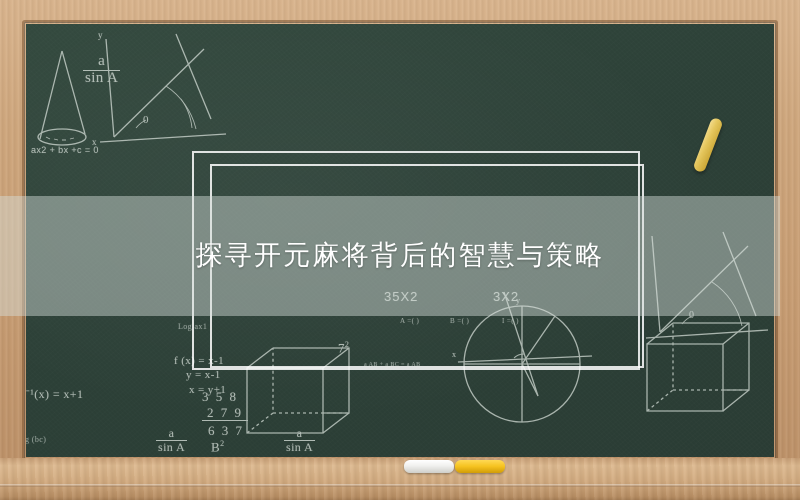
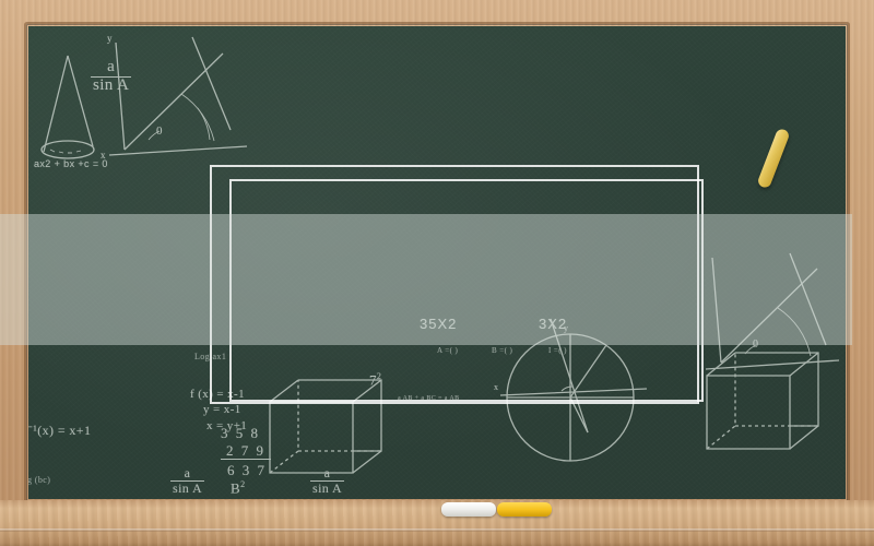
- 探寻开元麻将背后的智慧与策略
